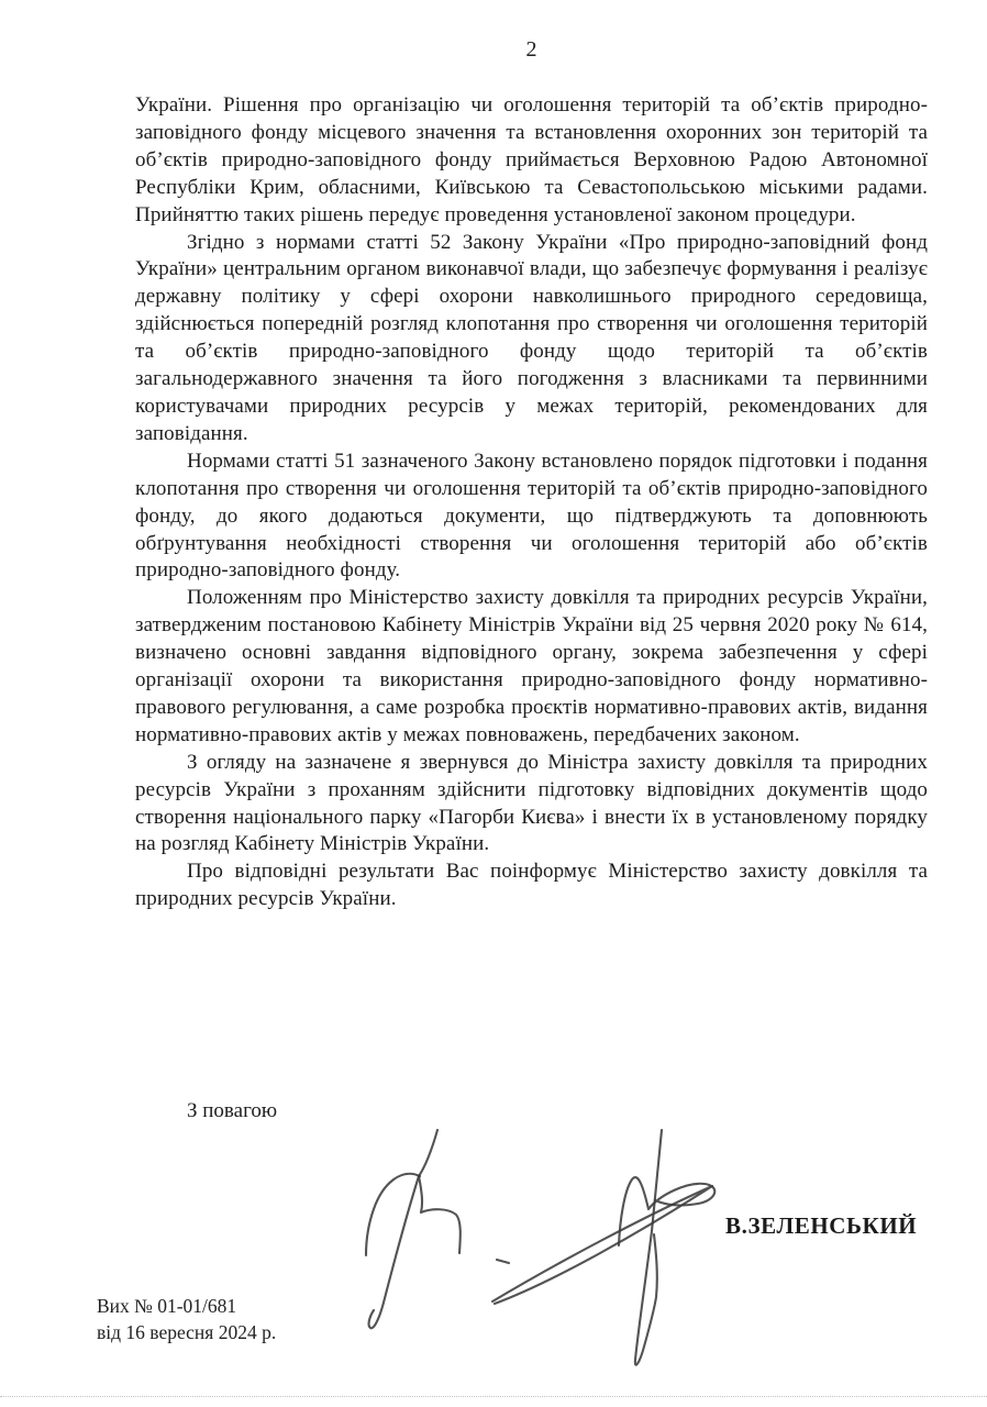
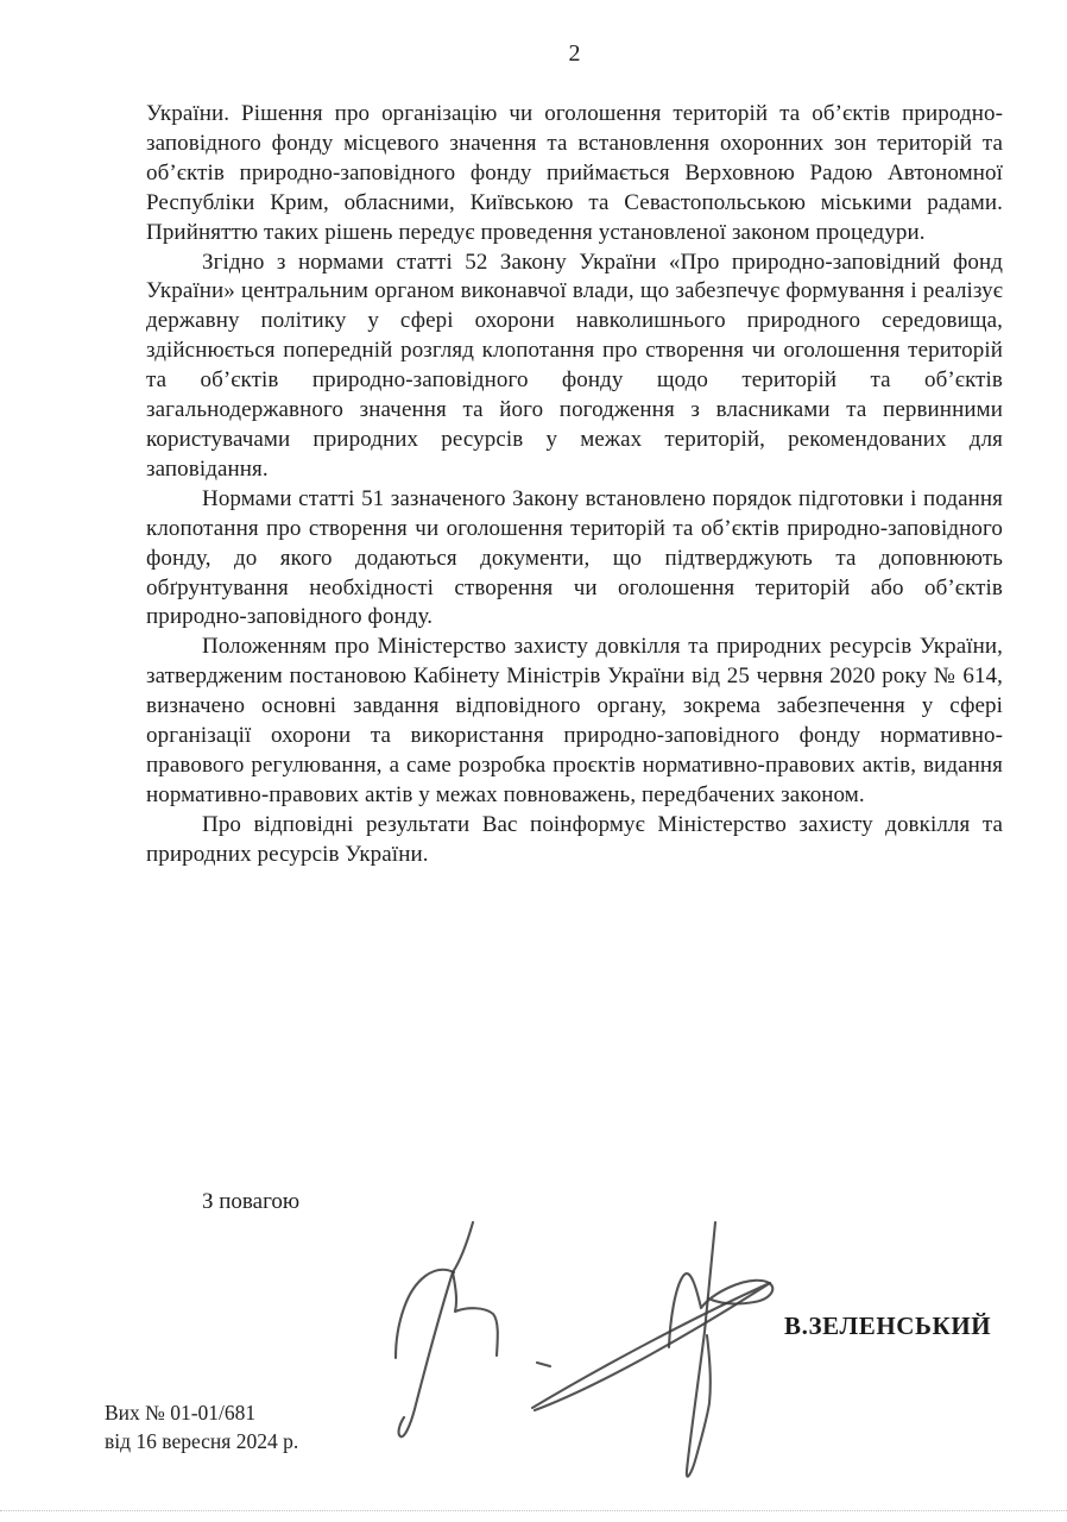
  2
  України. Рішення про організацію чи оголошення територій та об’єктів природно-заповідного фонду місцевого значення та встановлення охоронних зон територій та об’єктів природно-заповідного фонду приймається Верховною Радою Автономної Республіки Крим, обласними, Київською та Севастопольською міськими радами. Прийняттю таких рішень передує проведення установленої законом процедури.
  Згідно з нормами статті 52 Закону України «Про природно-заповідний фонд України» центральним органом виконавчої влади, що забезпечує формування і реалізує державну політику у сфері охорони навколишнього природного середовища, здійснюється попередній розгляд клопотання про створення чи оголошення територій та об’єктів природно-заповідного фонду щодо територій та об’єктів загальнодержавного значення та його погодження з власниками та первинними користувачами природних ресурсів у межах територій, рекомендованих для заповідання.
  Нормами статті 51 зазначеного Закону встановлено порядок підготовки і подання клопотання про створення чи оголошення територій та об’єктів природно-заповідного фонду, до якого додаються документи, що підтверджують та доповнюють обґрунтування необхідності створення чи оголошення територій або об’єктів природно-заповідного фонду.
  Положенням про Міністерство захисту довкілля та природних ресурсів України, затвердженим постановою Кабінету Міністрів України від 25 червня 2020 року № 614, визначено основні завдання відповідного органу, зокрема забезпечення у сфері організації охорони та використання природно-заповідного фонду нормативно-правового регулювання, а саме розробка проєктів нормативно-правових актів, видання нормативно-правових актів у межах повноважень, передбачених законом.
- З огляду на зазначене я звернувся до Міністра захисту довкілля та природних ресурсів України з проханням здійснити підготовку відповідних документів щодо створення національного парку «Пагорби Києва» і внести їх в установленому порядку на розгляд Кабінету Міністрів України.
  Про відповідні результати Вас поінформує Міністерство захисту довкілля та природних ресурсів України.
  З повагою
  В.ЗЕЛЕНСЬКИЙ
  Вих № 01-01/681
  від 16 вересня 2024 р.
